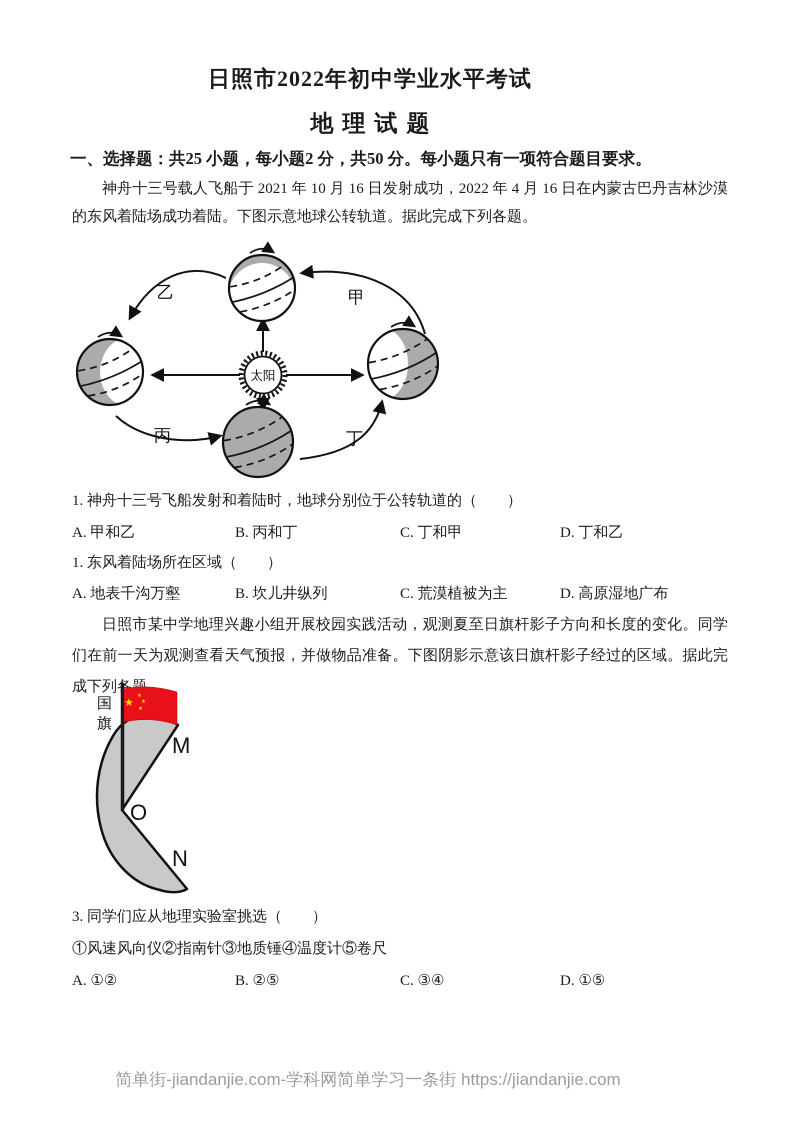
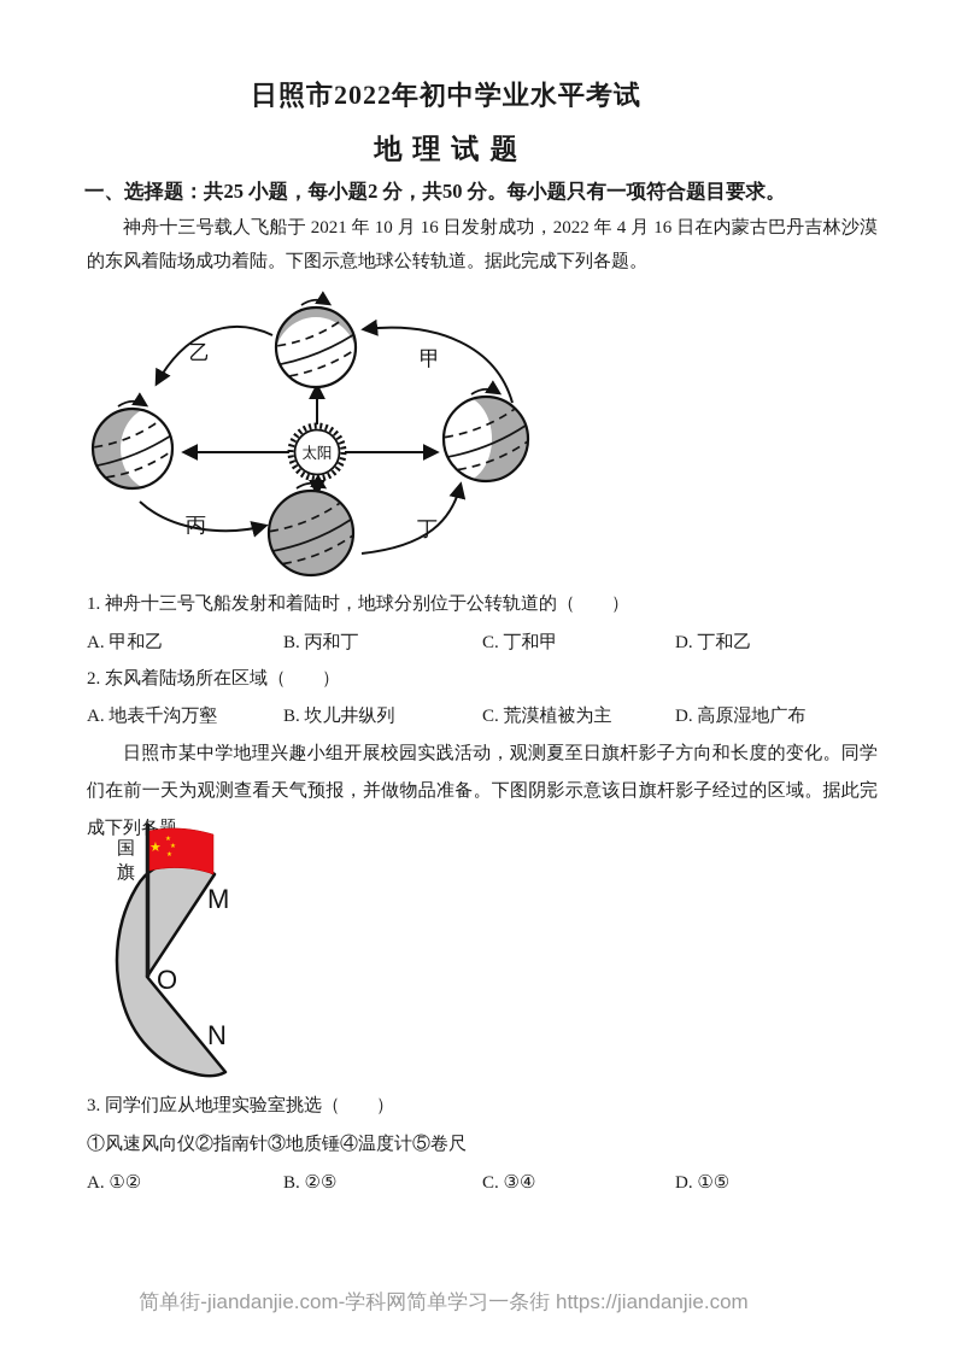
  日照市2022年初中学业水平考试
  地理试题
  一、选择题：共25 小题，每小题2 分，共50 分。每小题只有一项符合题目要求。
  神舟十三号载人飞船于 2021 年 10 月 16 日发射成功，2022 年 4 月 16 日在内蒙古巴丹吉林沙漠的东风着陆场成功着陆。下图示意地球公转轨道。据此完成下列各题。
  太阳
  甲
  乙
  丙
  丁
  1. 神舟十三号飞船发射和着陆时，地球分别位于公转轨道的（ ）
  A. 甲和乙
  B. 丙和丁
  C. 丁和甲
  D. 丁和乙
- 1. 东风着陆场所在区域（ ）
+ 2. 东风着陆场所在区域（ ）
  A. 地表千沟万壑
  B. 坎儿井纵列
  C. 荒漠植被为主
  D. 高原湿地广布
  日照市某中学地理兴趣小组开展校园实践活动，观测夏至日旗杆影子方向和长度的变化。同学们在前一天为观测查看天气预报，并做物品准备。下图阴影示意该日旗杆影子经过的区域。据此完成下列各。
  ★
  国
  旗
  M
  O
  N
  3. 同学们应从地理实验室挑选（ ）
  ①风速风向仪②指南针③地质锤④温度计⑤卷尺
  A. ①②
  B. ②⑤
  C. ③④
  D. ①⑤
  简单街-jiandanjie.com-学科网简单学习一条街 https://jiandanjie.com
